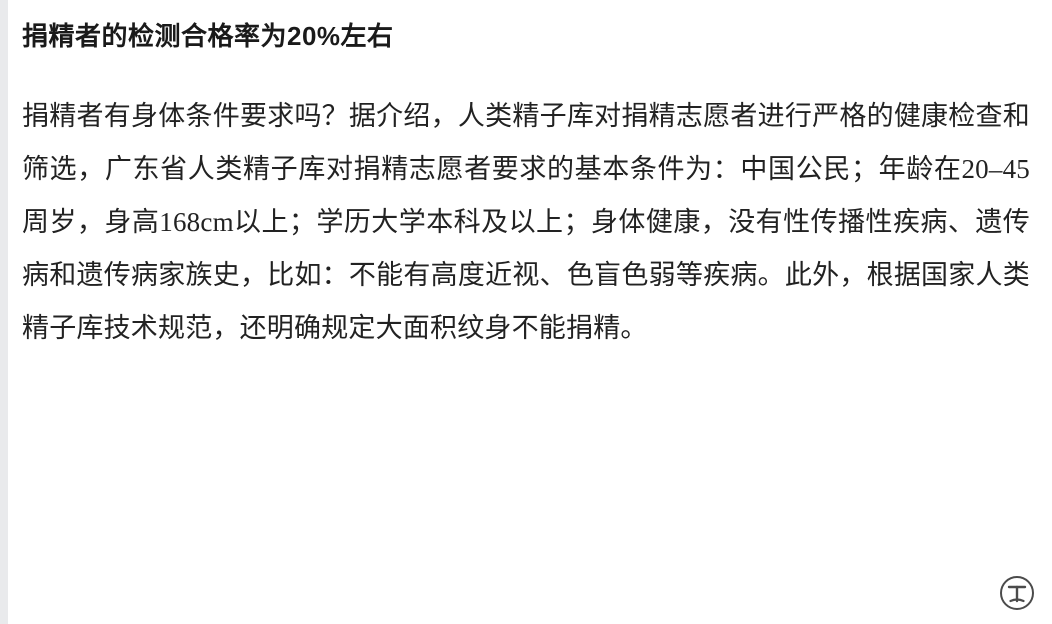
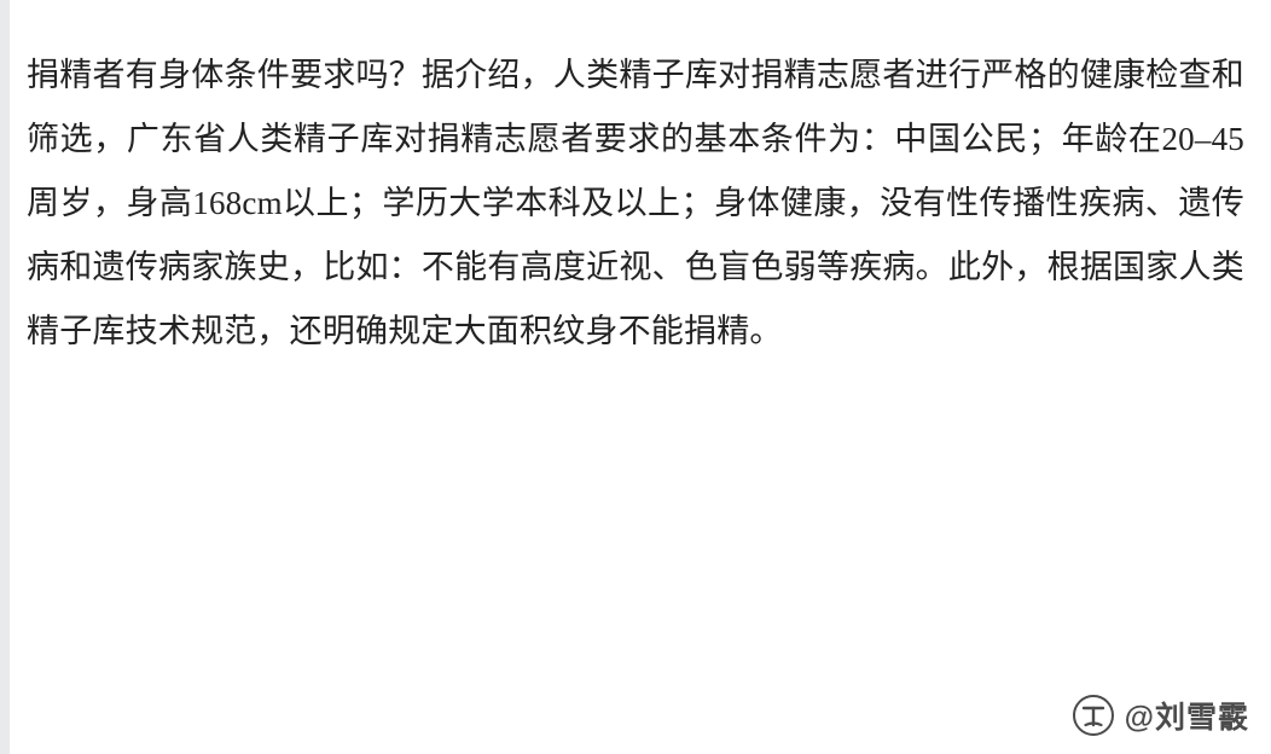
- 捐精者的检测合格率为20%左右
  捐精者有身体条件要求吗？据介绍，人类精子库对捐精志愿者进行严格的健康检查和筛选，广东省人类精子库对捐精志愿者要求的基本条件为：中国公民；年龄在20–45周岁，身高168cm以上；学历大学本科及以上；身体健康，没有性传播性疾病、遗传病和遗传病家族史，比如：不能有高度近视、色盲色弱等疾病。此外，根据国家人类精子库技术规范，还明确规定大面积纹身不能捐精。
+ @刘雪霰
